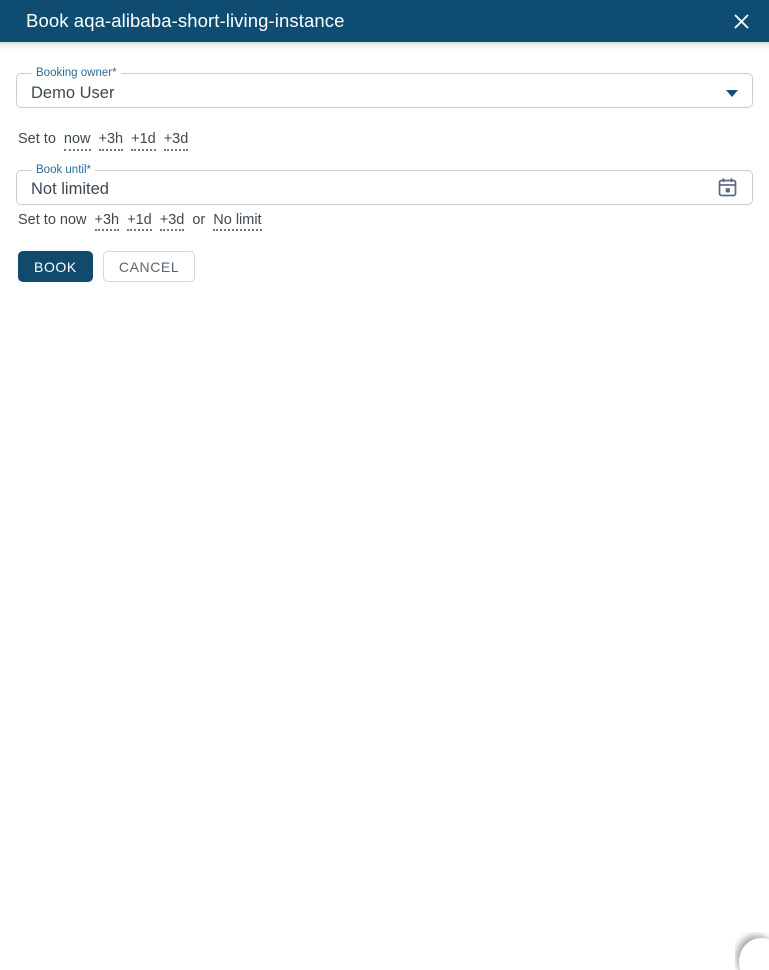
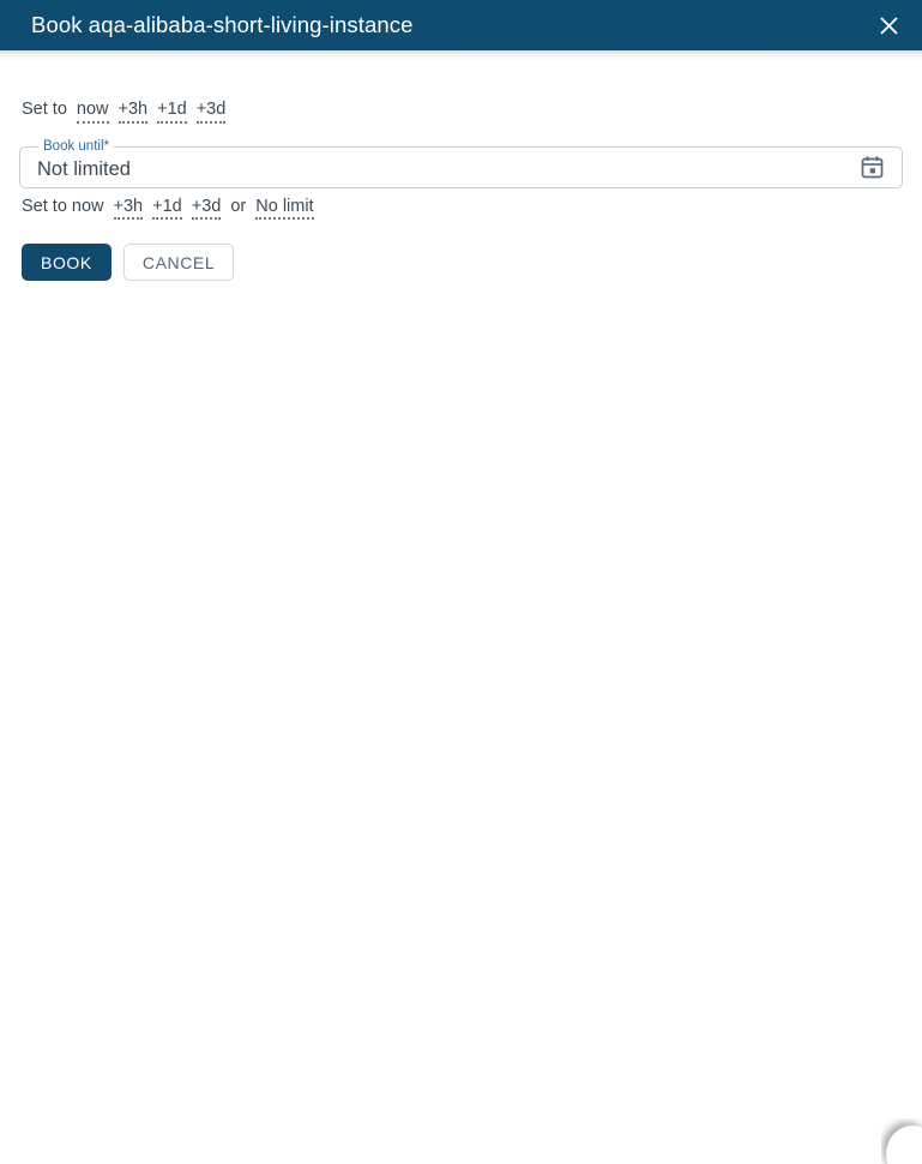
  Book aqa-alibaba-short-living-instance
- Booking owner*
- Demo User
  Set to
  now
  +3h
  +1d
  +3d
  Book until*
  Not limited
  Set to now
  +3h
  +1d
  +3d
  or
  No limit
  BOOK
  CANCEL
